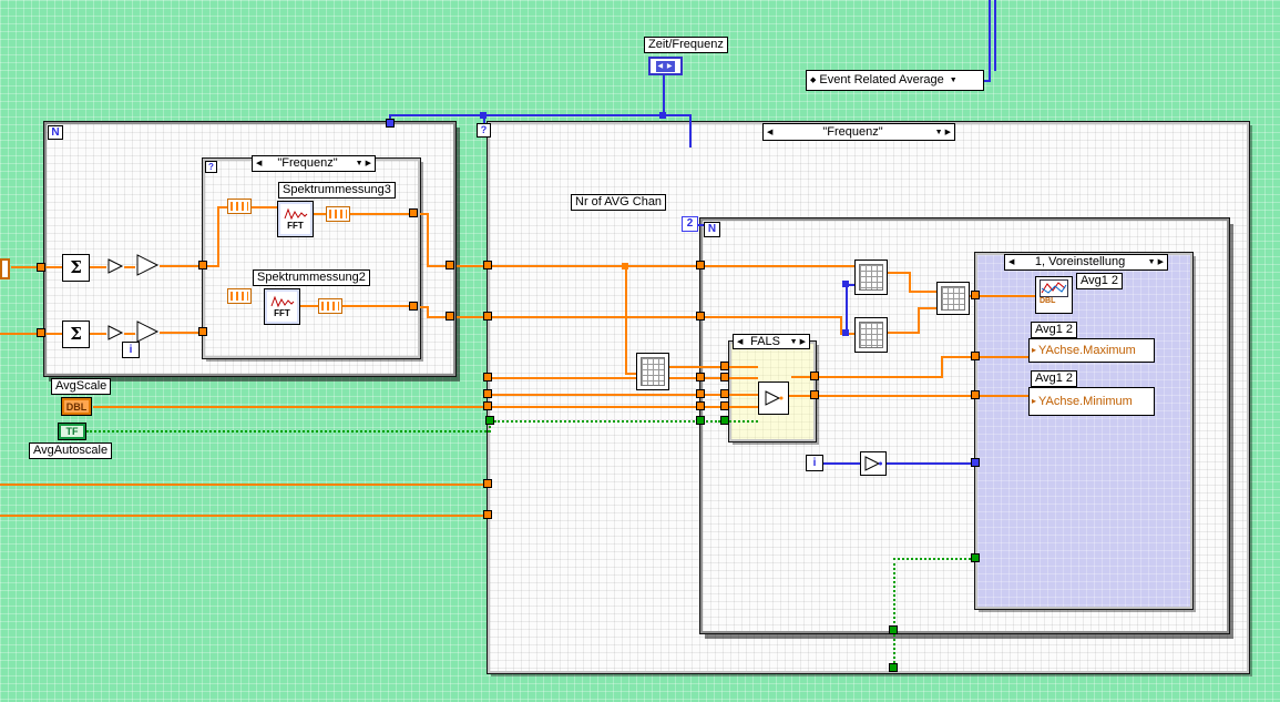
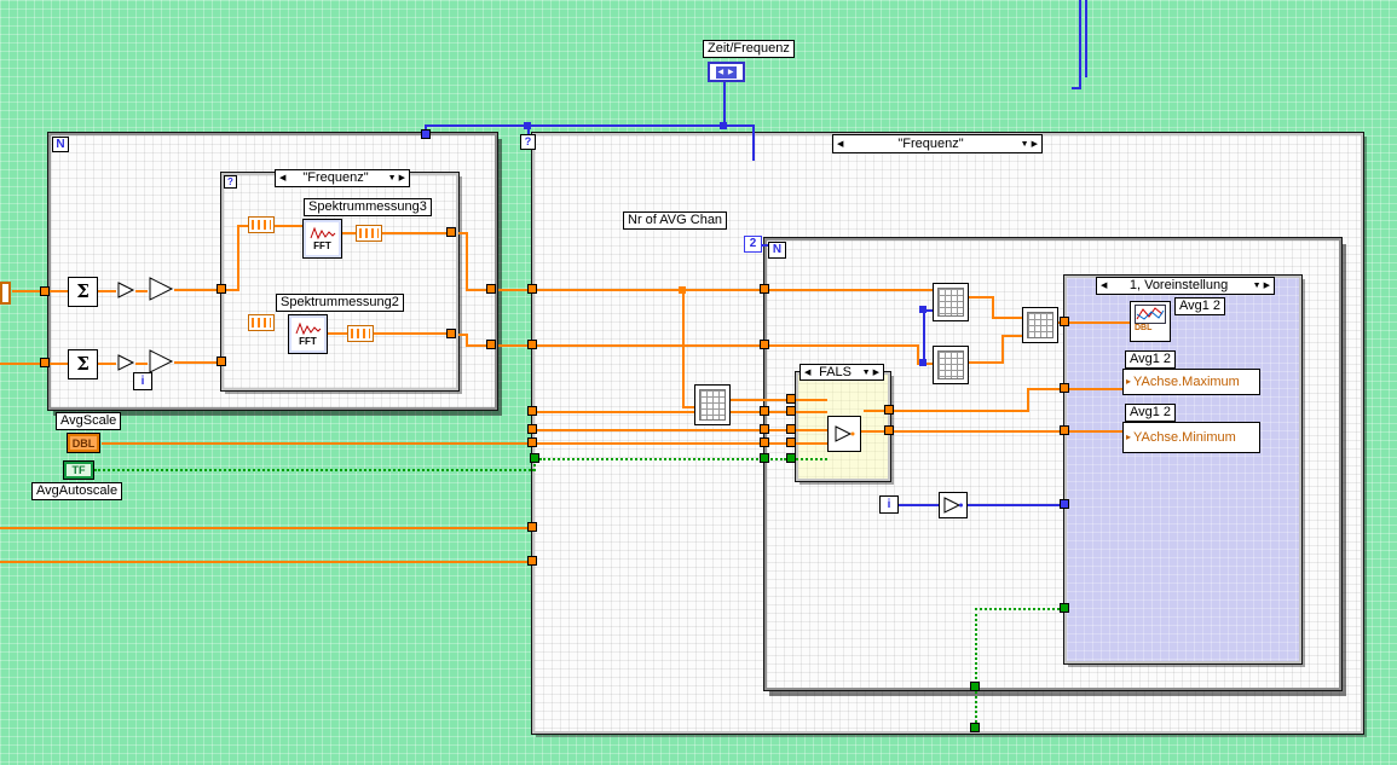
  N
  i
  Σ
  Σ
  ?
  FFT
  FFT
  ?
  2
  N
  i
  ▸
  YAchse.Maximum
  ▸
  YAchse.Minimum
  DBL
  TF
- Event Related Average
  "Frequenz"
  "Frequenz"
  1, Voreinstellung
  FALS
  Zeit/Frequenz
  Spektrummessung3
  Spektrummessung2
  Nr of AVG Chan
  AvgScale
  AvgAutoscale
  Avg1 2
  Avg1 2
  Avg1 2
